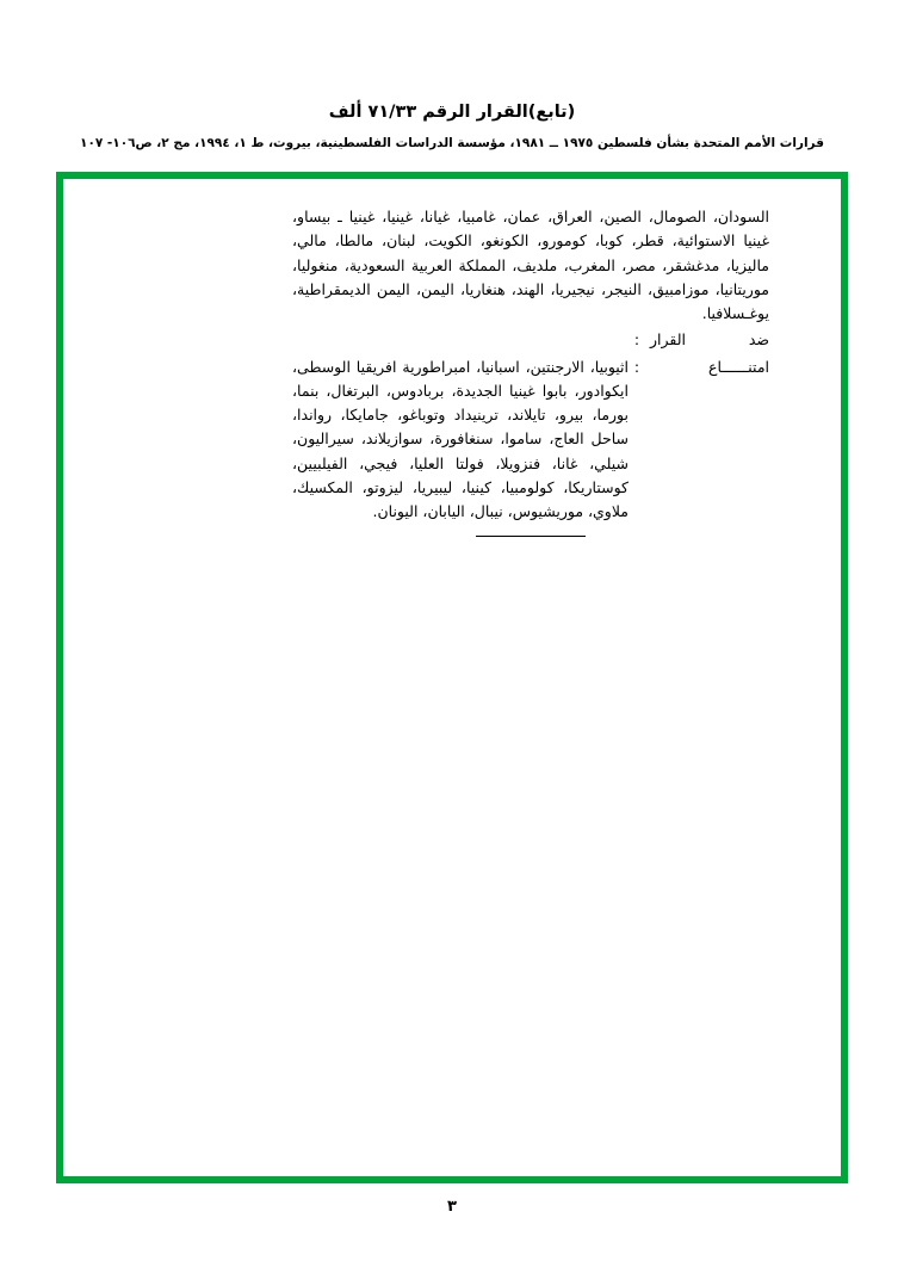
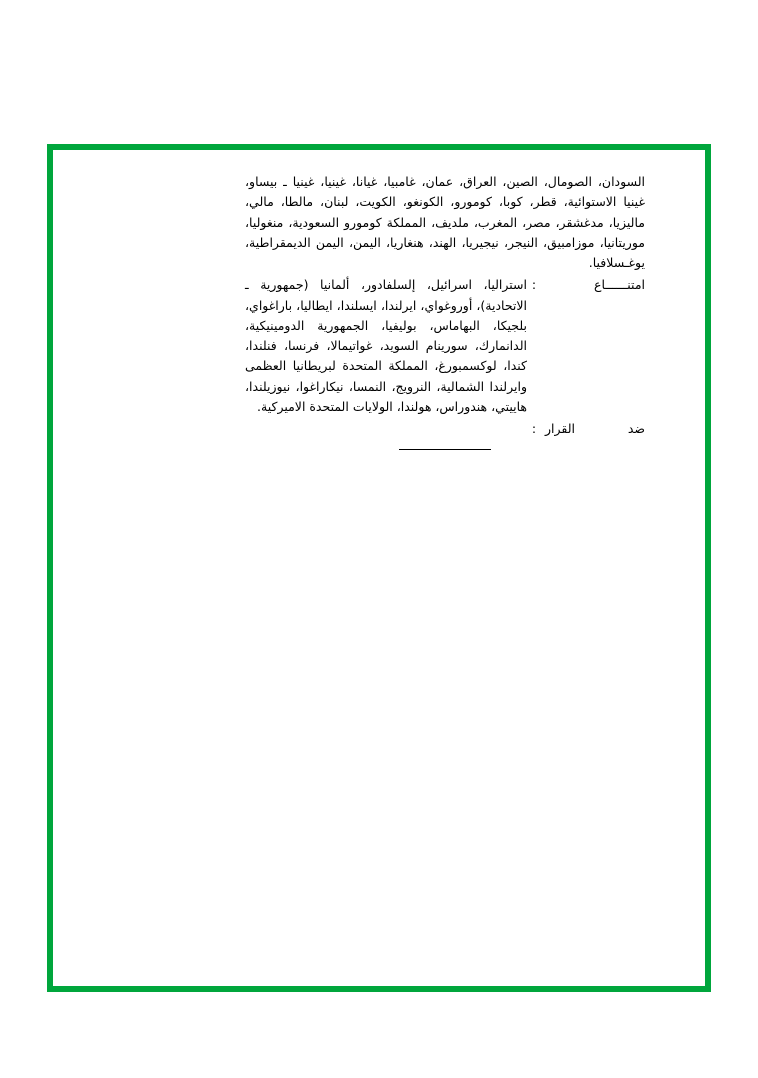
- (تابع)القرار الرقم ٧١/٣٣ ألف
- قرارات الأمم المتحدة بشأن فلسطين ١٩٧٥ ــ ١٩٨١، مؤسسة الدراسات الفلسطينية، بيروت، ط ١، ١٩٩٤، مج ٢، ص١٠٦- ١٠٧
- السودان، الصومال، الصين، العراق، عمان، غامبيا، غيانا، غينيا، غينيا ـ بيساو، غينيا الاستوائية، قطر، كوبا، كومورو، الكونغو، الكويت، لبنان، مالطا، مالي، ماليزيا، مدغشقر، مصر، المغرب، ملديف، المملكة العربية السعودية، منغوليا، موريتانيا، موزامبيق، النيجر، نيجيريا، الهند، هنغاريا، اليمن، اليمن الديمقراطية، يوغـسلافيا.
+ السودان، الصومال، الصين، العراق، عمان، غامبيا، غيانا، غينيا، غينيا ـ بيساو، غينيا الاستوائية، قطر، كوبا، كومورو، الكونغو، الكويت، لبنان، مالطا، مالي، ماليزيا، مدغشقر، مصر، المغرب، ملديف، المملكة كومورو السعودية، منغوليا، موريتانيا، موزامبيق، النيجر، نيجيريا، الهند، هنغاريا، اليمن، اليمن الديمقراطية، يوغـسلافيا.
- ضد القرار
+ امتنــــــاع
  :
+ استراليا، اسرائيل، إلسلفادور، ألمانيا (جمهورية ـ الاتحادية)، أوروغواي، ايرلندا، ايسلندا، ايطاليا، باراغواي، بلجيكا، البهاماس، بوليفيا، الجمهورية الدومينيكية، الدانمارك، سورينام السويد، غواتيمالا، فرنسا، فنلندا، كندا، لوكسمبورغ، المملكة المتحدة لبريطانيا العظمى وايرلندا الشمالية، النرويج، النمسا، نيكاراغوا، نيوزيلندا، هاييتي، هندوراس، هولندا، الولايات المتحدة الاميركية.
- امتنــــــاع
+ ضد القرار
  :
- اثيوبيا، الارجنتين، اسبانيا، امبراطورية افريقيا الوسطى، ايكوادور، بابوا غينيا الجديدة، بربادوس، البرتغال، بنما، بورما، بيرو، تايلاند، ترينيداد وتوباغو، جامايكا، رواندا، ساحل العاج، ساموا، سنغافورة، سوازيلاند، سيراليون، شيلي، غانا، فنزويلا، فولتا العليا، فيجي، الفيلبيين، كوستاريكا، كولومبيا، كينيا، ليبيريا، ليزوتو، المكسيك، ملاوي، موريشيوس، نيبال، اليابان، اليونان.
- ٣
